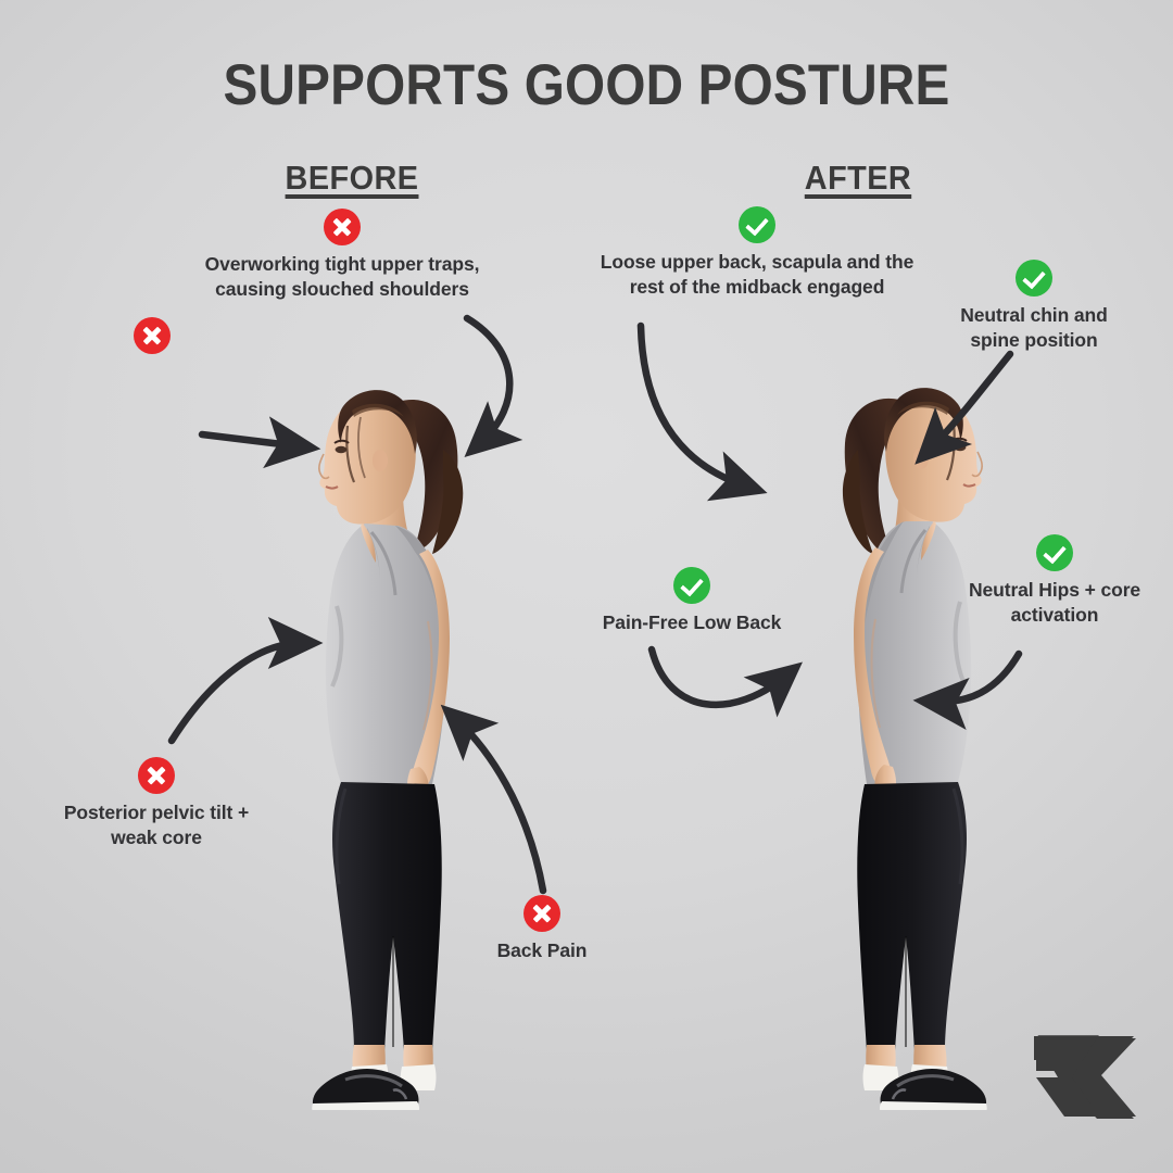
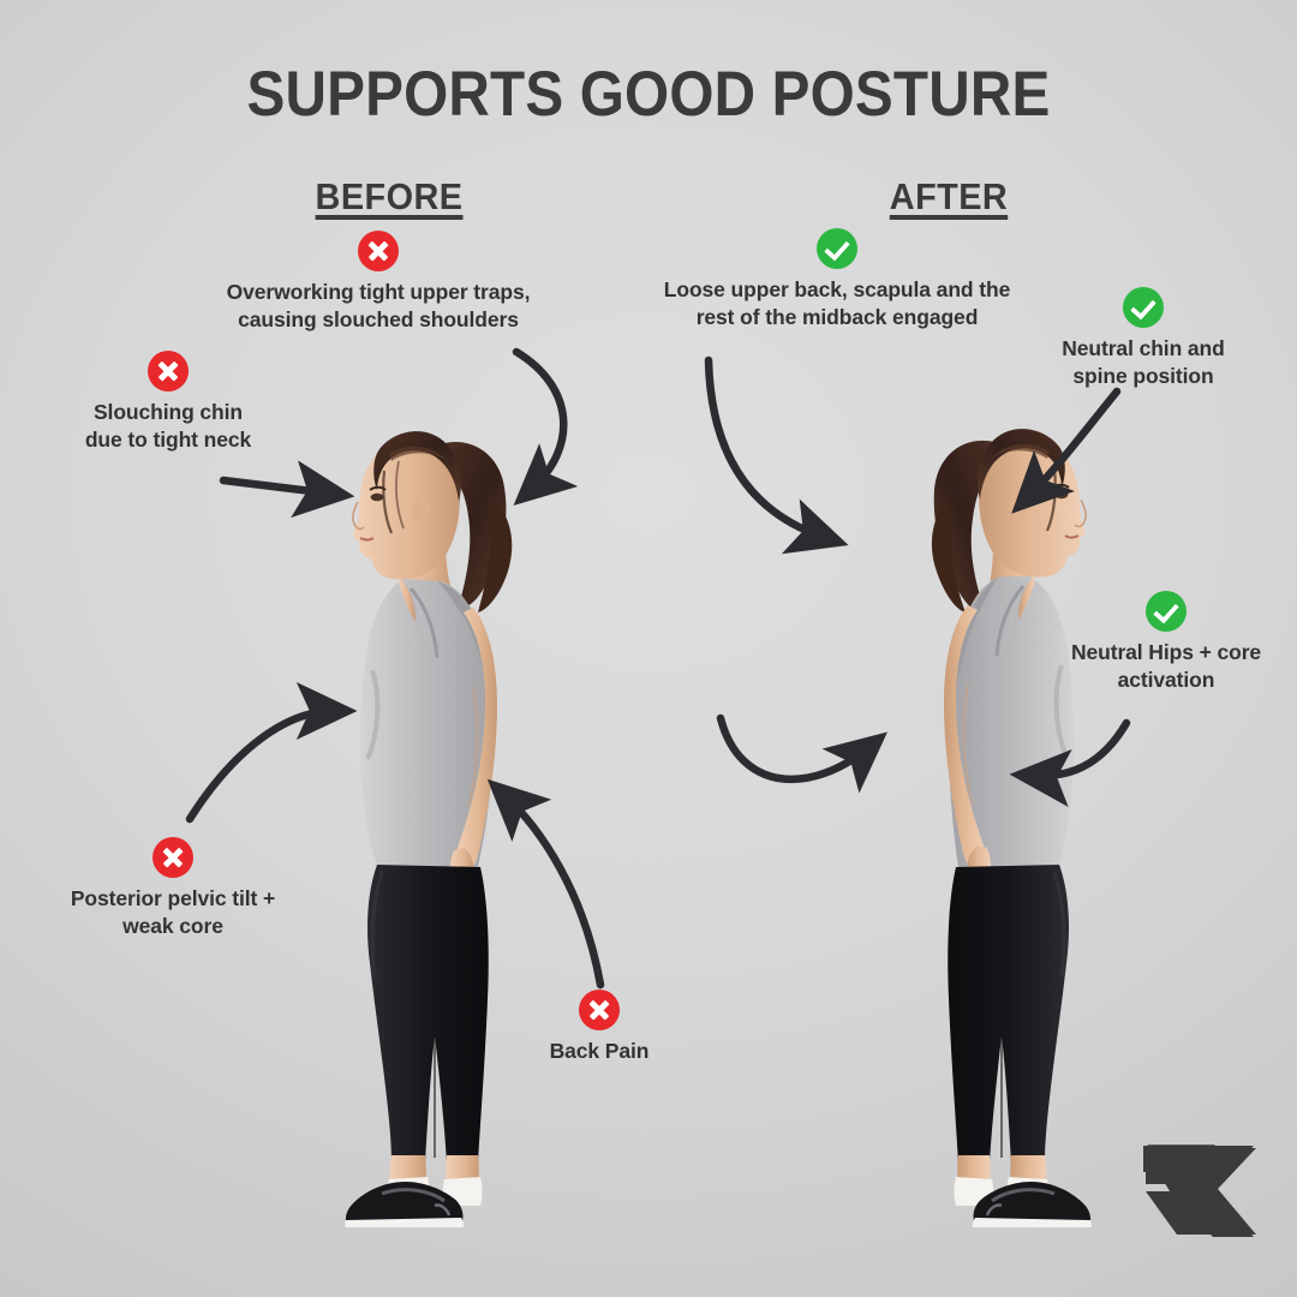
  SUPPORTS GOOD POSTURE
  BEFORE
  AFTER
  Overworking tight upper traps,
  causing slouched shoulders
+ Slouching chin
+ due to tight neck
  Posterior pelvic tilt +
  weak core
  Back Pain
  Loose upper back, scapula and the
  rest of the midback engaged
  Neutral chin and
  spine position
  Neutral Hips + core
  activation
- Pain-Free Low Back
